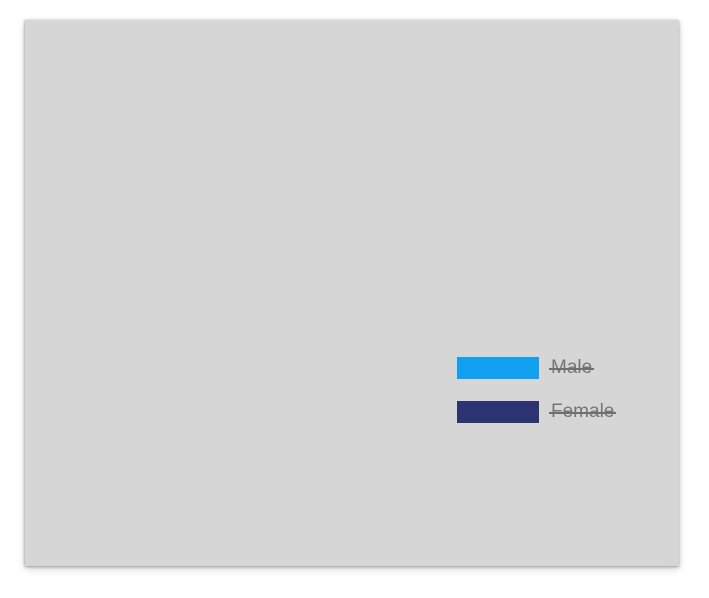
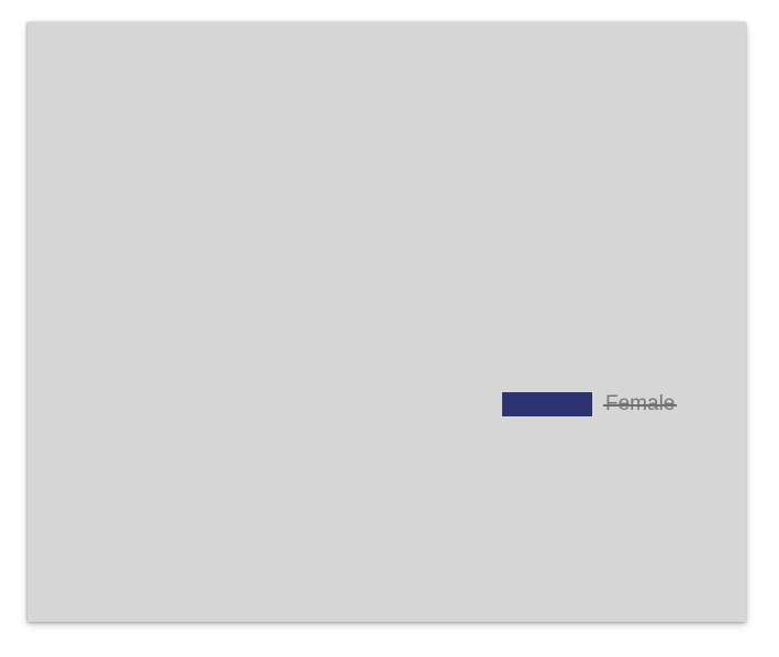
- Male
  Female
